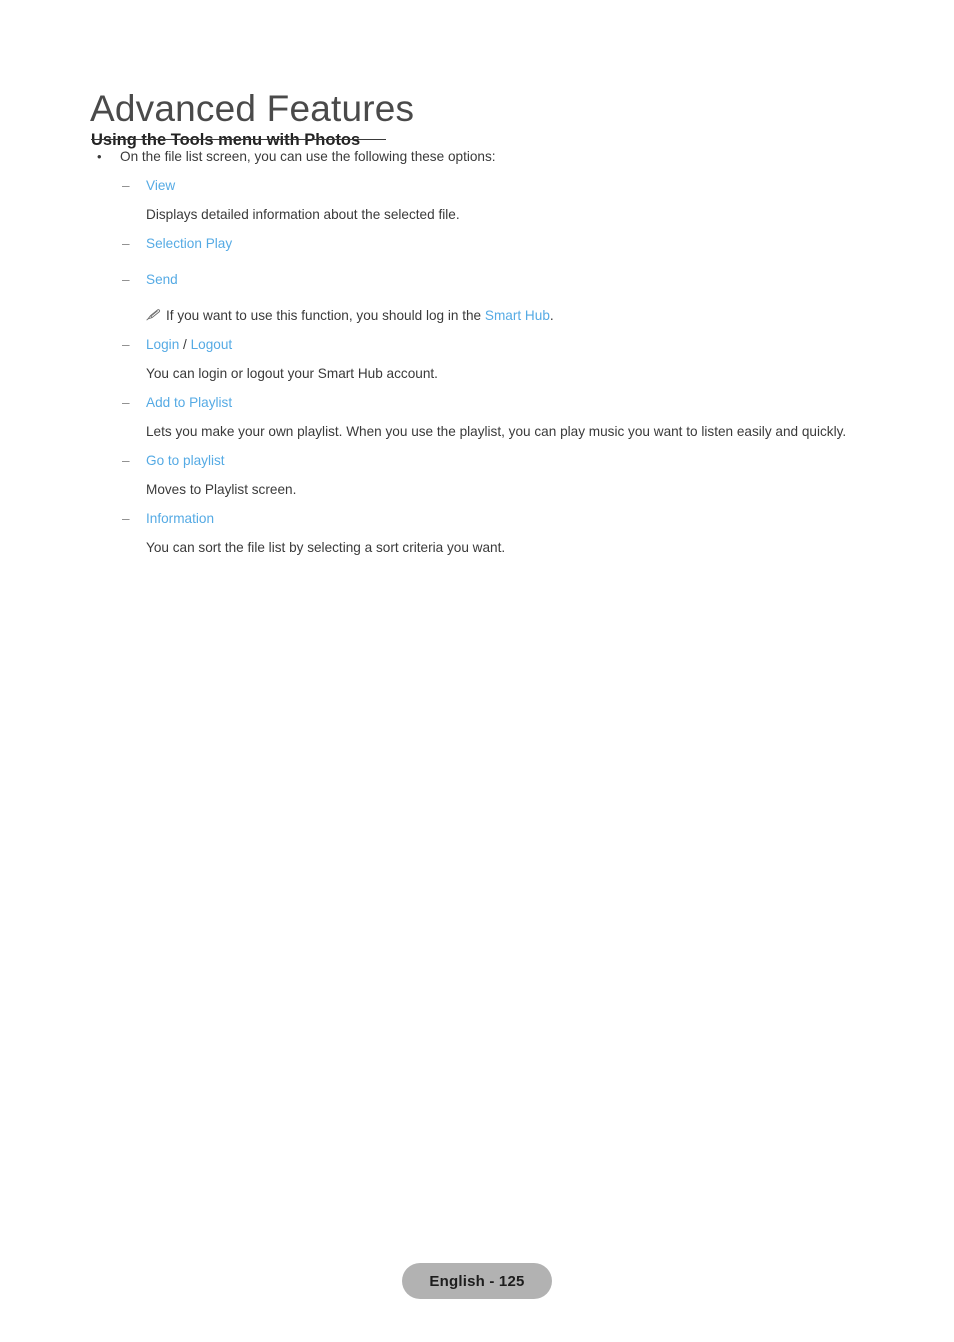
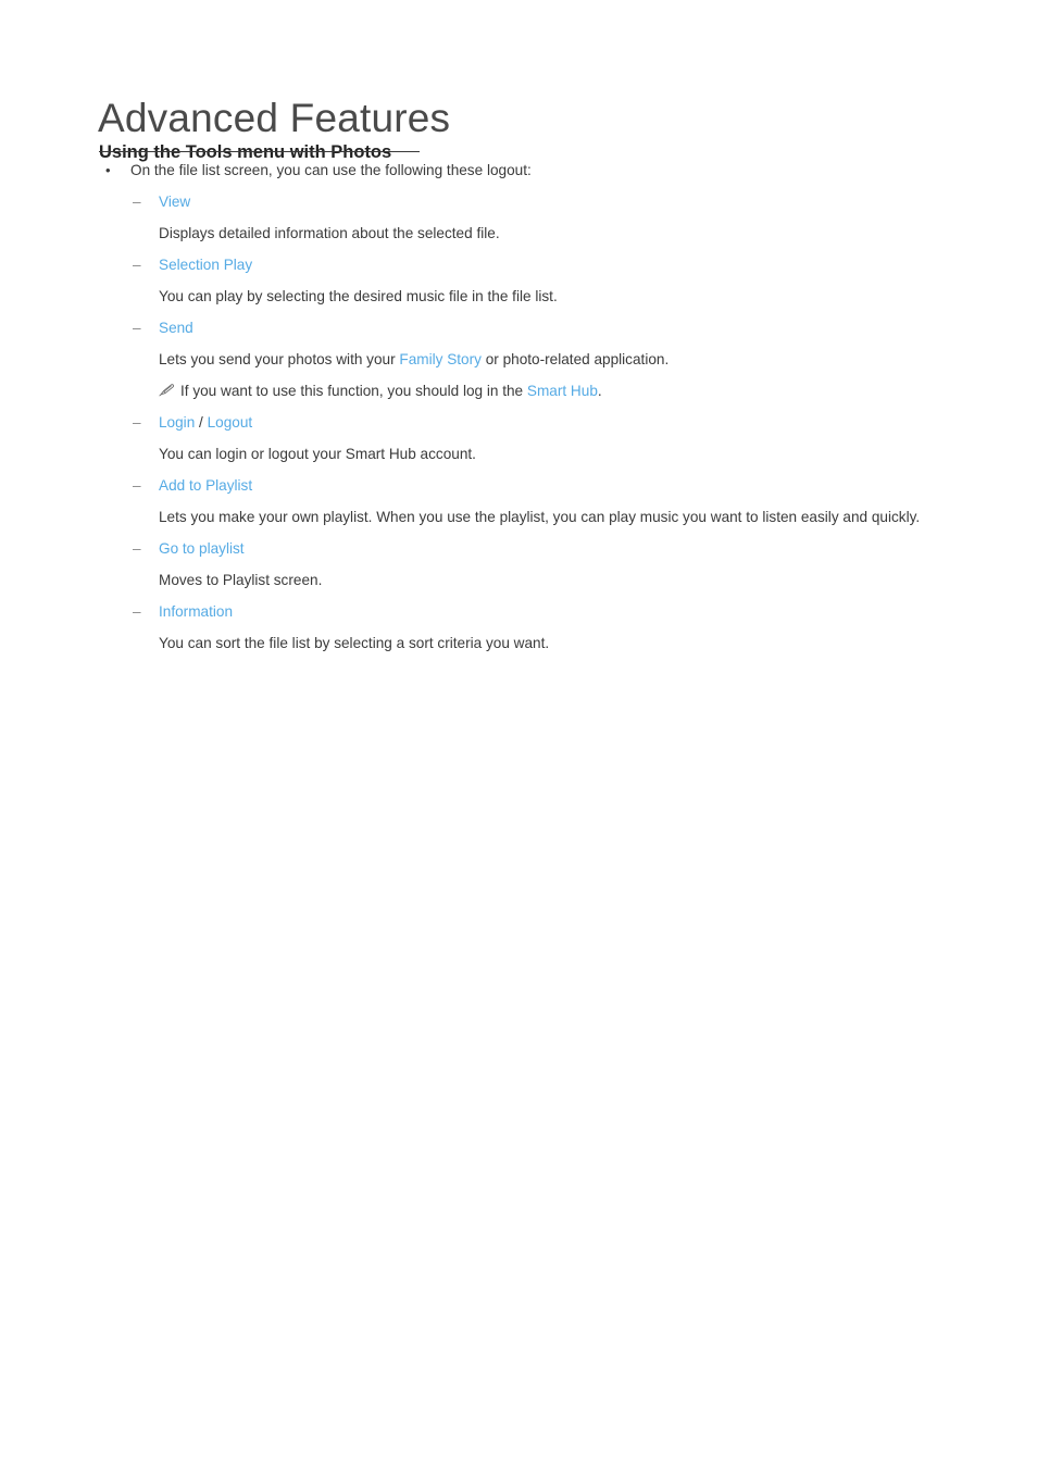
  Advanced Features
  •
- On the file list screen, you can use the following these options:
+ On the file list screen, you can use the following these logout:
  –
  View
  Displays detailed information about the selected file.
  –
  Selection Play
+ You can play by selecting the desired music file in the file list.
  –
  Send
+ Lets you send your photos with your Family Story or photo-related application.
  If you want to use this function, you should log in the Smart Hub.
  –
  Login / Logout
  You can login or logout your Smart Hub account.
  –
  Add to Playlist
  Lets you make your own playlist. When you use the playlist, you can play music you want to listen easily and quickly.
  –
  Go to playlist
  Moves to Playlist screen.
  –
  Information
  You can sort the file list by selecting a sort criteria you want.
- English - 125
